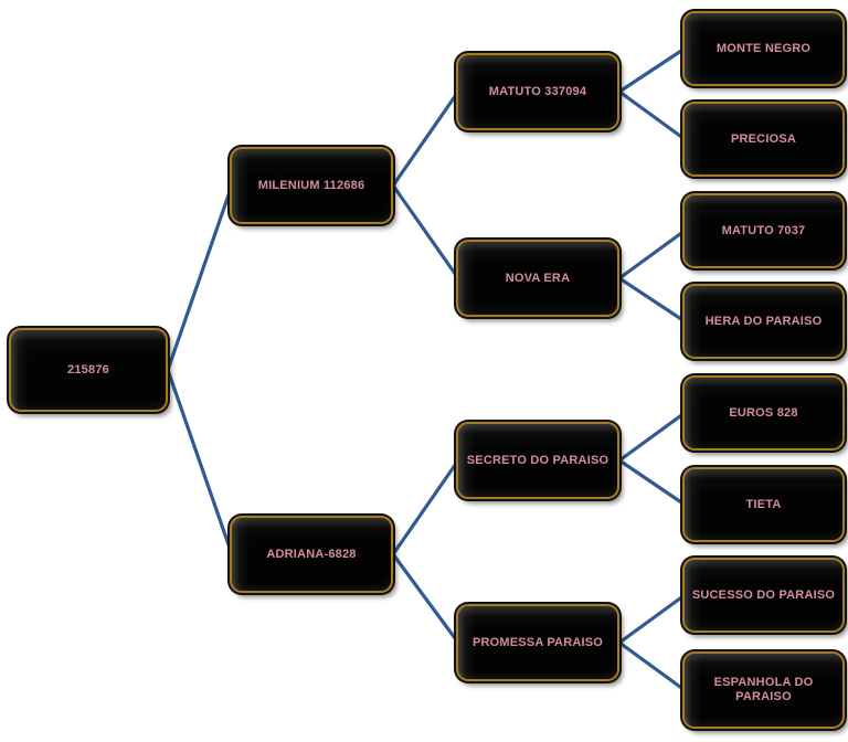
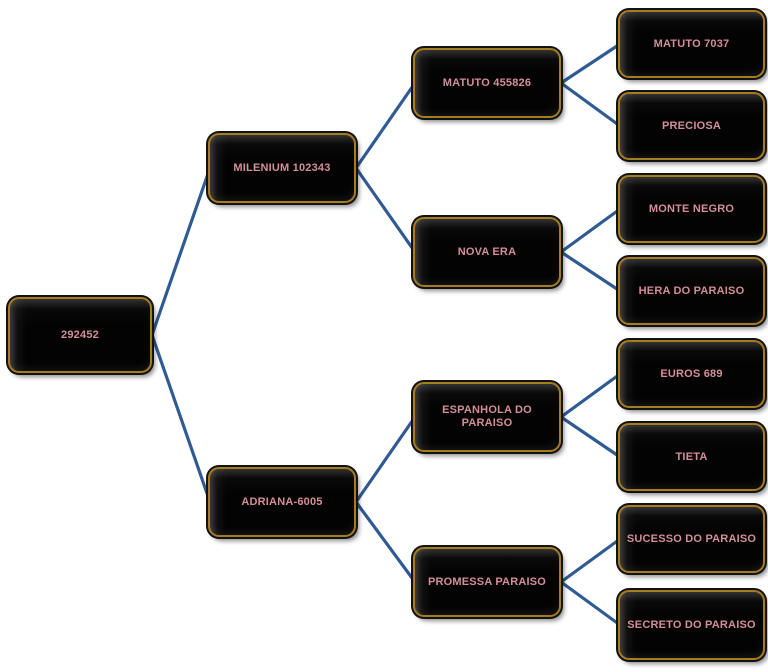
- 215876
+ 292452
- MILENIUM 112686
+ MILENIUM 102343
- ADRIANA-6828
+ ADRIANA-6005
- MATUTO 337094
+ MATUTO 455826
  NOVA ERA
- SECRETO DO PARAISO
+ ESPANHOLA DO PARAISO
  PROMESSA PARAISO
- MONTE NEGRO
+ MATUTO 7037
  PRECIOSA
- MATUTO 7037
+ MONTE NEGRO
  HERA DO PARAISO
- EUROS 828
+ EUROS 689
  TIETA
  SUCESSO DO PARAISO
- ESPANHOLA DO PARAISO
+ SECRETO DO PARAISO
